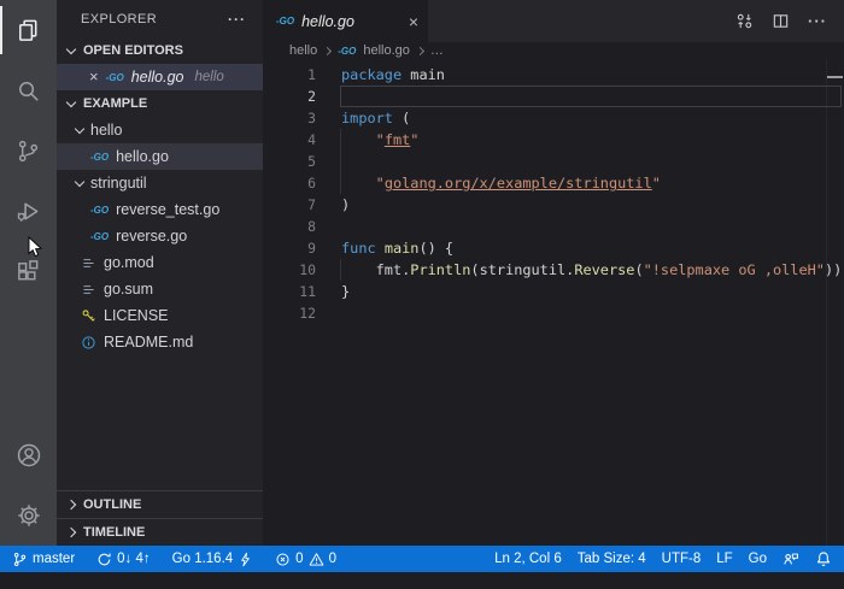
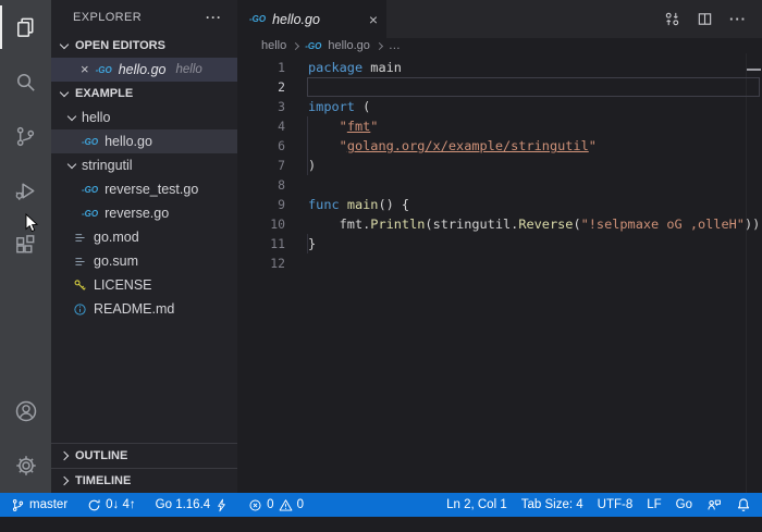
  EXPLORER
  ···
  OPEN EDITORS
  ×
  -GO
  hello.go
  hello
  EXAMPLE
  hello
  -GO
  hello.go
  stringutil
  -GO
  reverse_test.go
  -GO
  reverse.go
  go.mod
  go.sum
  LICENSE
  README.md
  OUTLINE
  TIMELINE
  -GO
  hello.go
  ×
  ···
  hello
  -GO
  hello.go
  …
  1
  package main
  2
  3
  import (
  4
  "fmt"
- 5
  6
  "golang.org/x/example/stringutil"
  7
  )
  8
  9
  func main() {
  10
  fmt.Println(stringutil.Reverse("!selpmaxe oG ,olleH"))
  11
  }
  12
  master
  0↓ 4↑
  Go 1.16.4
  0
  0
- Ln 2, Col 6
+ Ln 2, Col 1
  Tab Size: 4
  UTF-8
  LF
  Go
